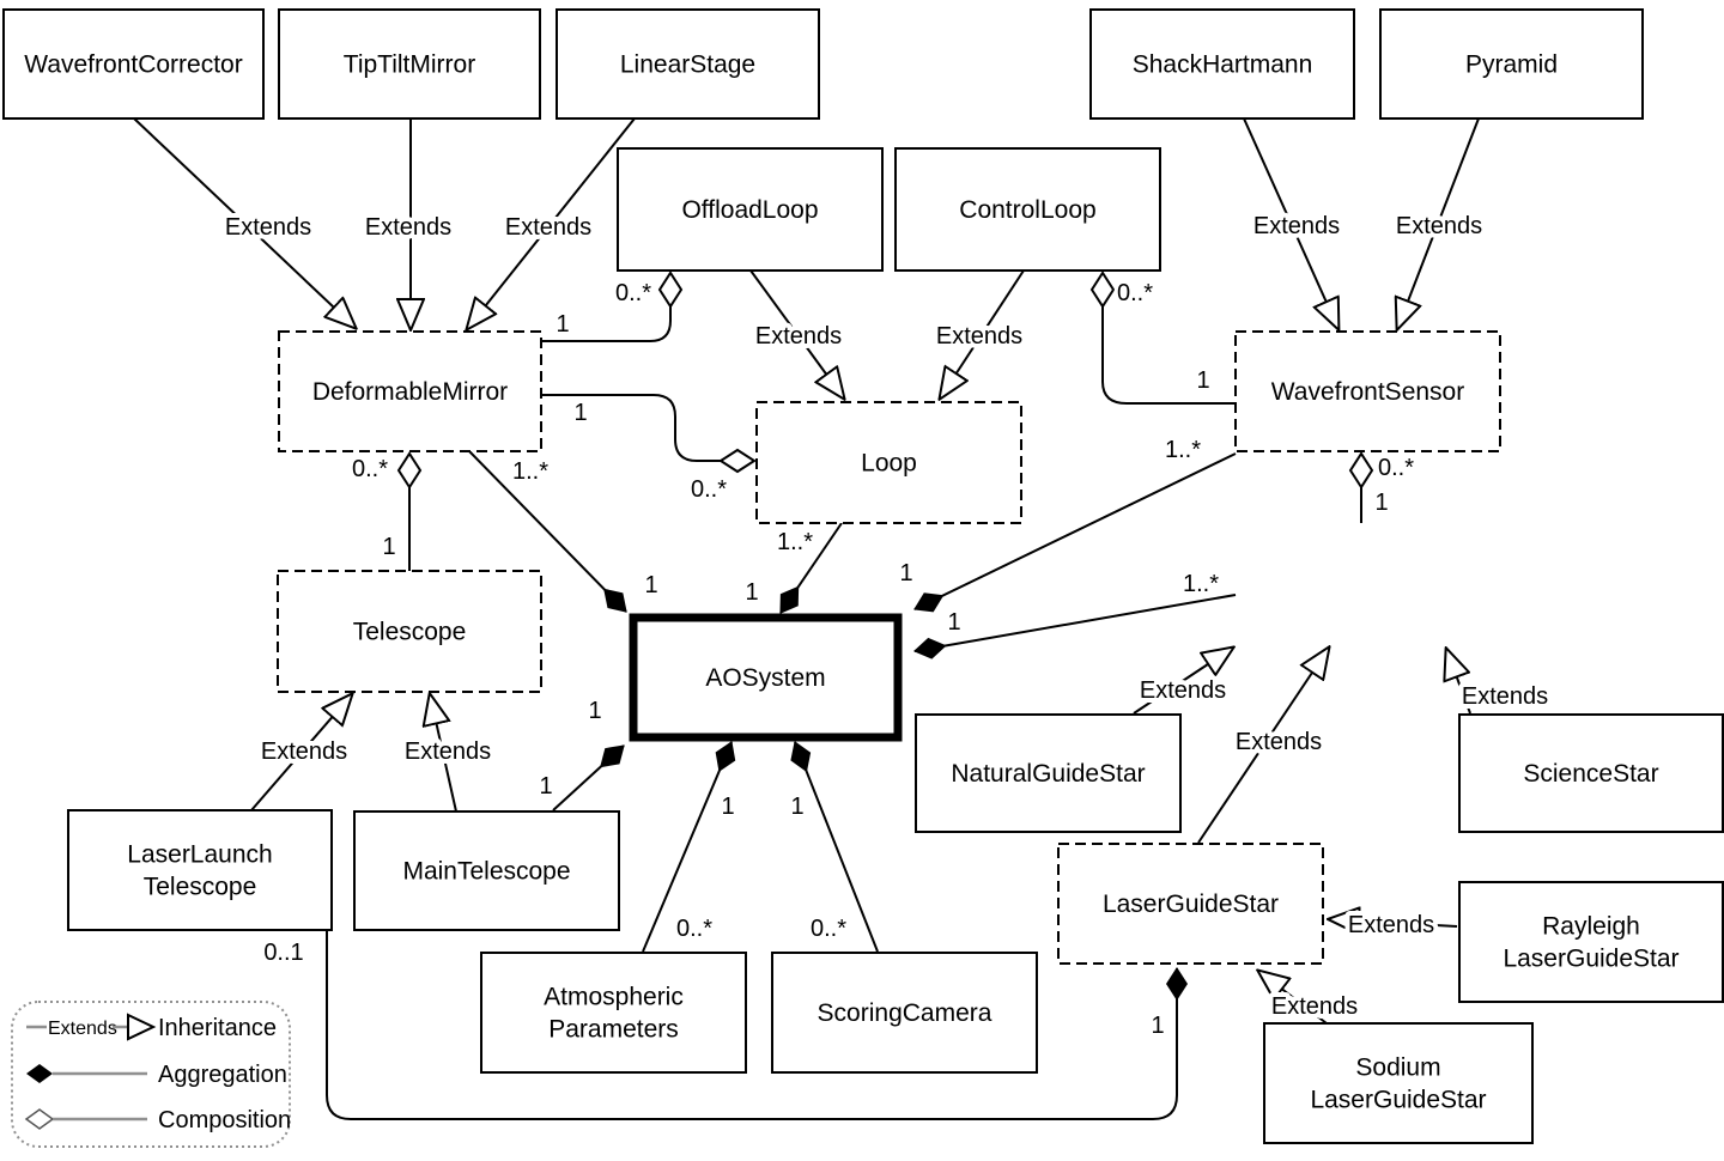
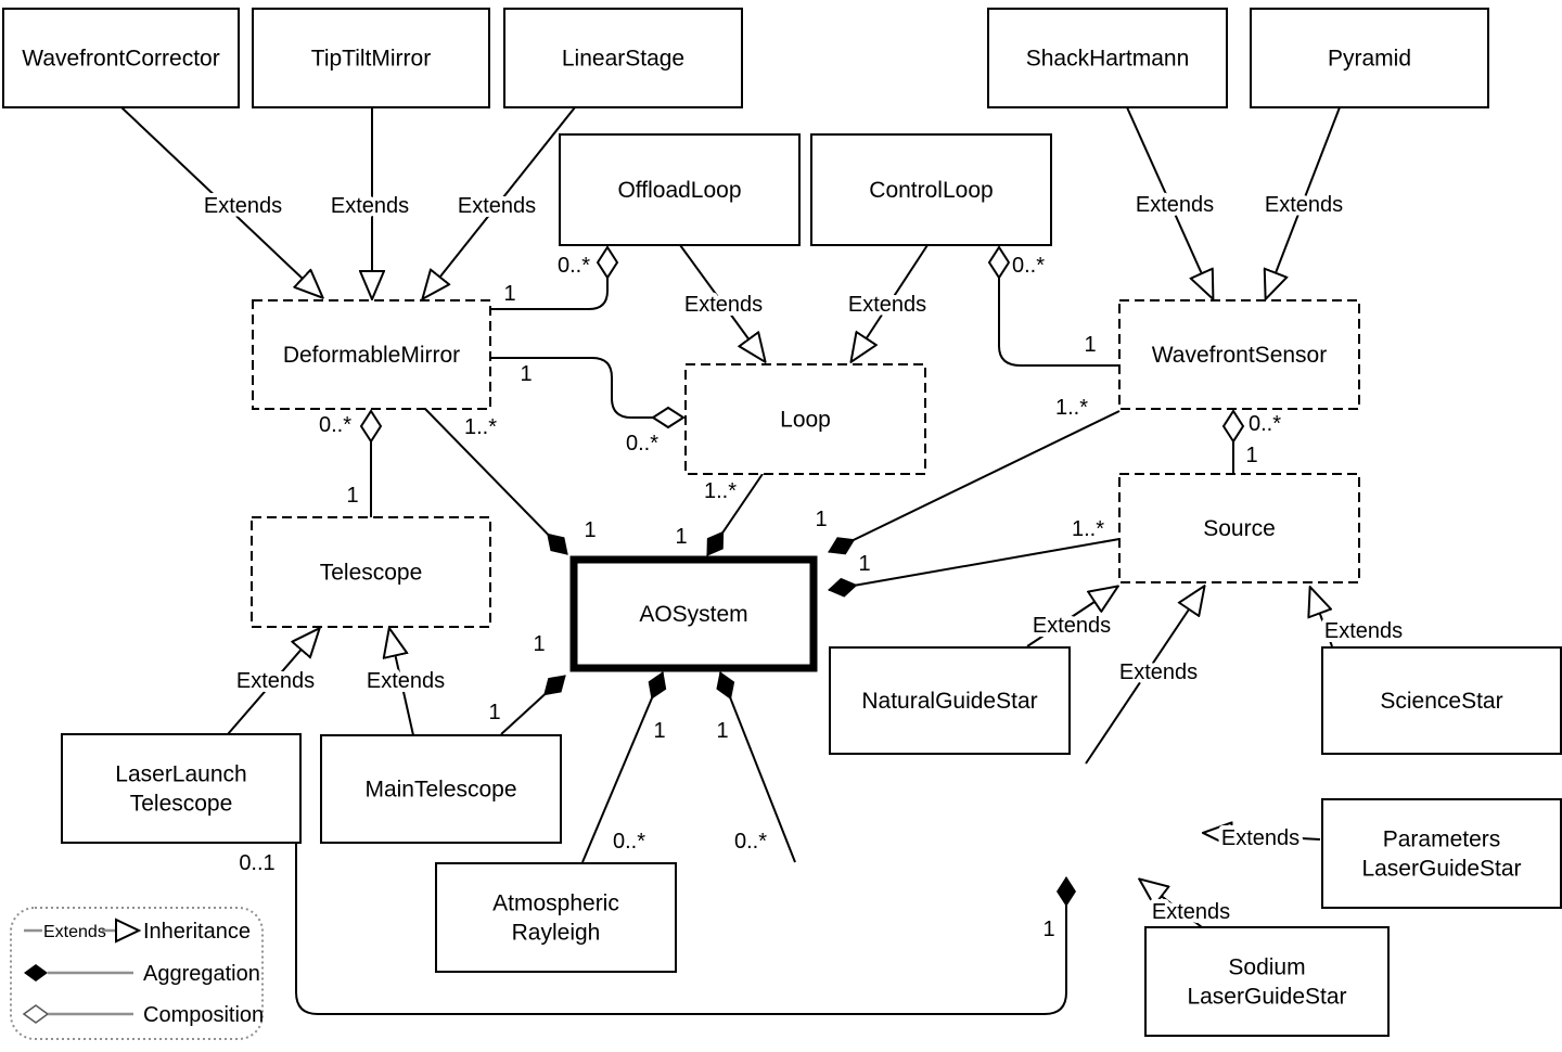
  WavefrontCorrector
  TipTiltMirror
  LinearStage
  ShackHartmann
  Pyramid
  OffloadLoop
  ControlLoop
  DeformableMirror
  WavefrontSensor
  Loop
+ Source
  Telescope
  AOSystem
  NaturalGuideStar
  ScienceStar
  LaserLaunch Telescope
  MainTelescope
- Atmospheric Parameters
+ Atmospheric Rayleigh
- ScoringCamera
- LaserGuideStar
- Rayleigh LaserGuideStar
+ Parameters LaserGuideStar
  Sodium LaserGuideStar
  Extends
  Extends
  Extends
  Extends
  Extends
  Extends
  Extends
  Extends
  Extends
  Extends
  Extends
  Extends
  Extends
  Extends
  1..*
  1
  1..*
  1
  1..*
  1
  1..*
  1
  1
  1
  1
  0..*
  1
  0..*
  0..1
  1
  1
  0..*
  1
  0..*
  1
  0..*
  1
  0..*
  1
  0..*
  Extends
  Inheritance
  Aggregation
  Composition
